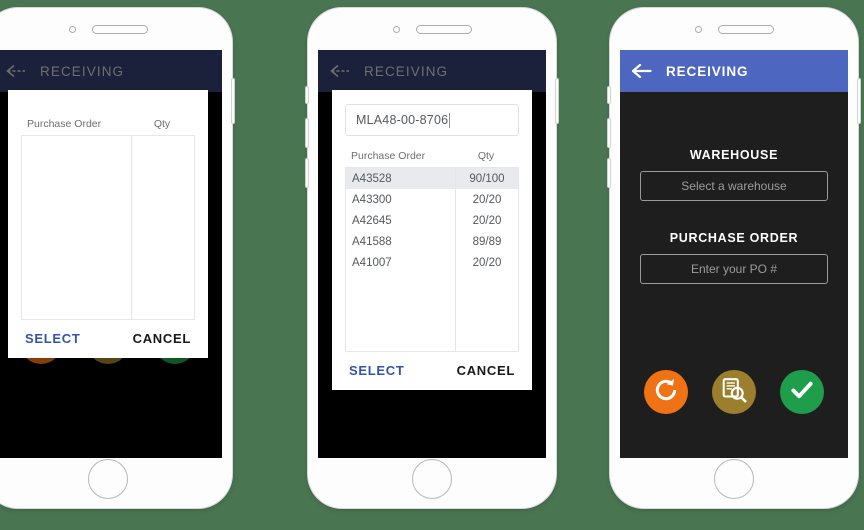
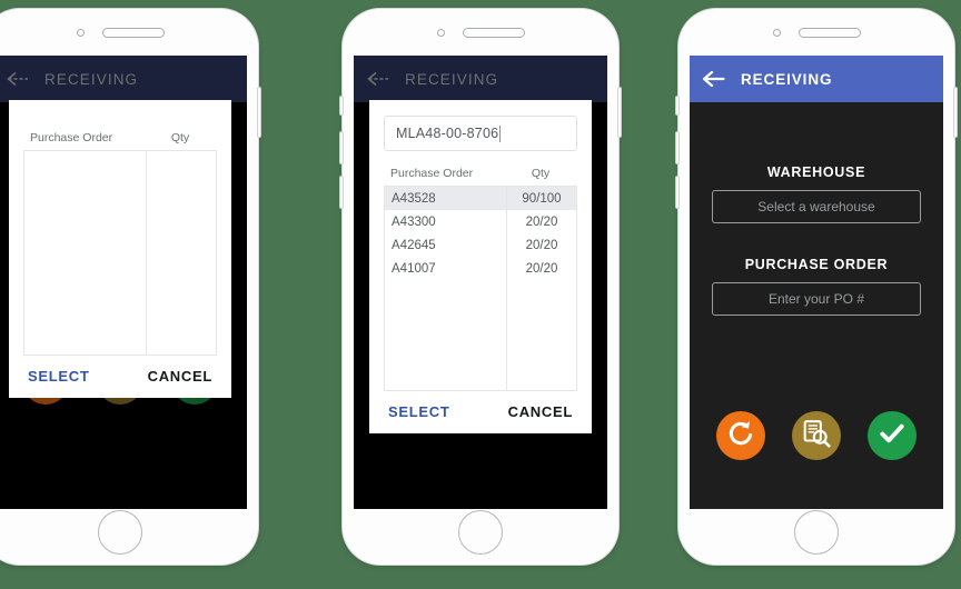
  RECEIVING
  Purchase Order
  Qty
  SELECT
  CANCEL
  RECEIVING
  MLA48-00-8706
  Purchase Order
  Qty
  A43528
  90/100
  A43300
  20/20
  A42645
  20/20
- A41588
- 89/89
  A41007
  20/20
  SELECT
  CANCEL
  RECEIVING
  WAREHOUSE
  Select a warehouse
  PURCHASE ORDER
  Enter your PO #
